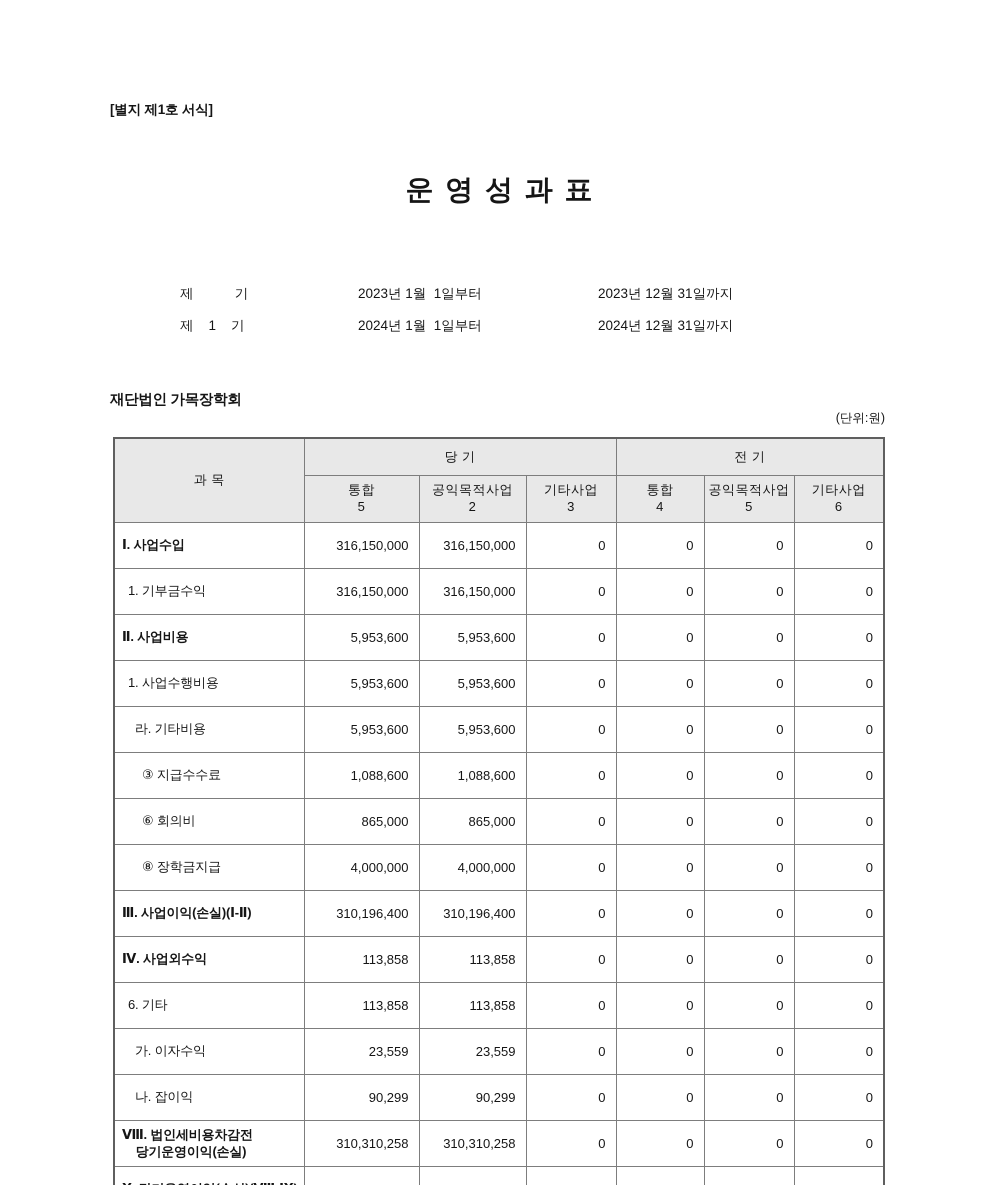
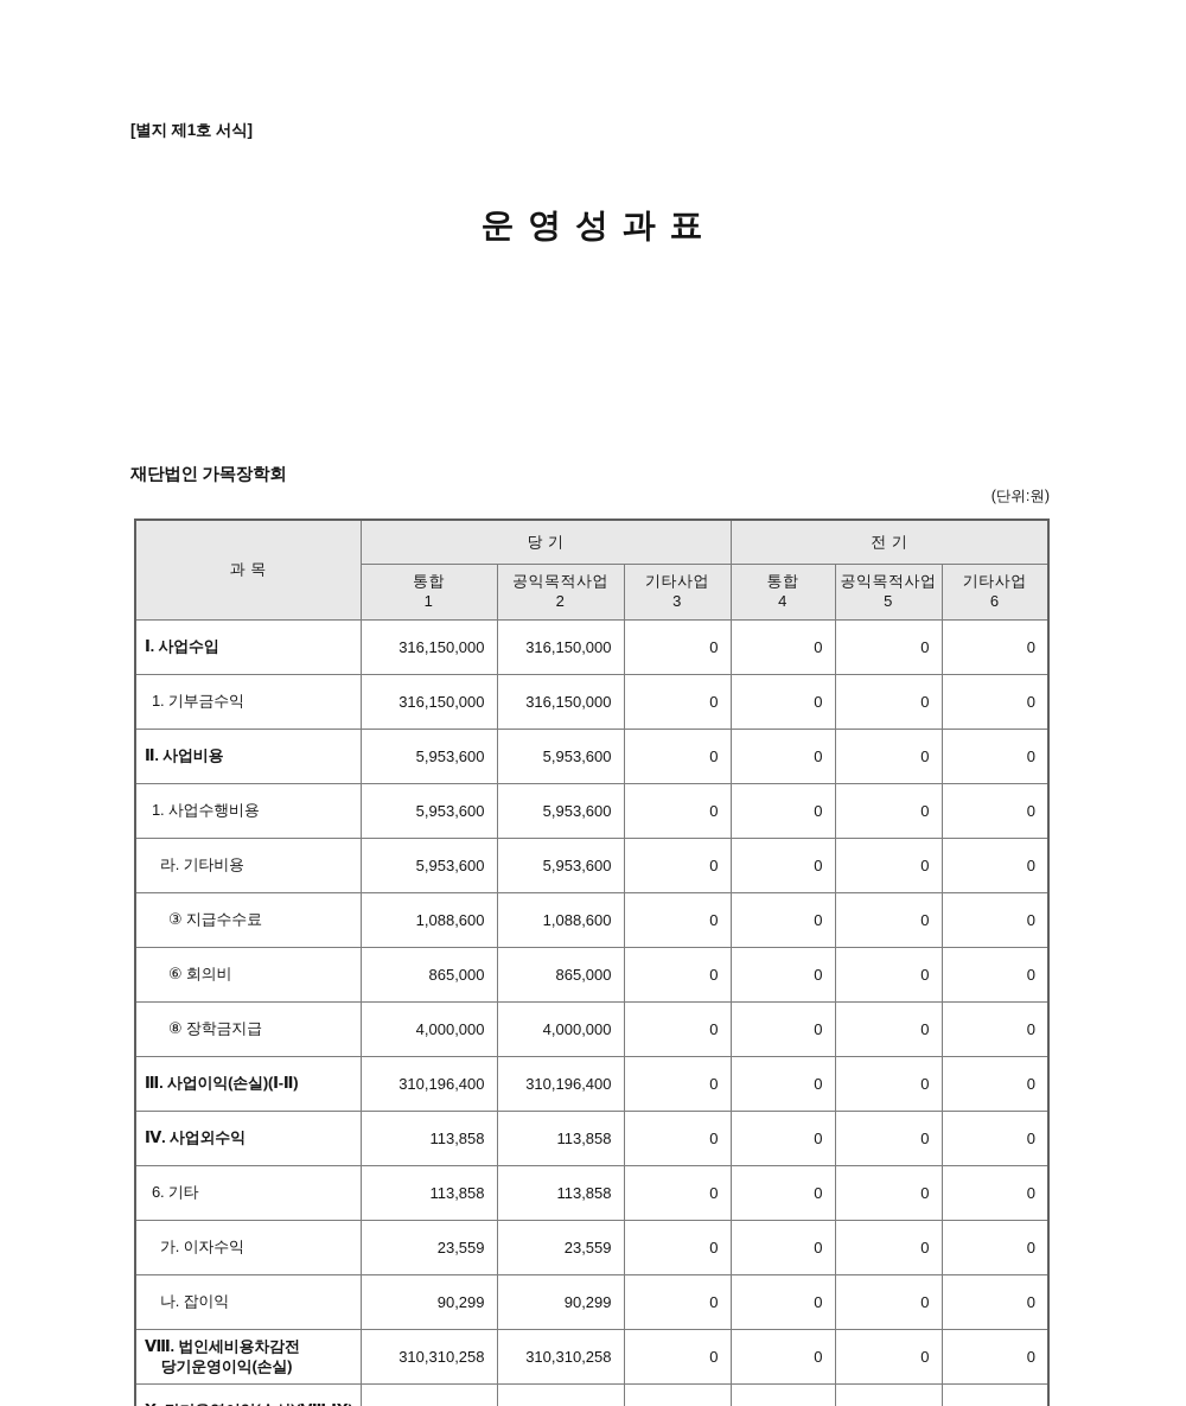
  [별지 제1호 서식]
  운 영 성 과 표
- 제 기
- 2023년 1월 1일부터
- 2023년 12월 31일까지
- 제 1 기
- 2024년 1월 1일부터
- 2024년 12월 31일까지
  재단법인 가목장학회
  (단위:원)
  과 목	당 기	전 기
- 통합 5	공익목적사업 2	기타사업 3	통합 4	공익목적사업 5	기타사업 6
+ 통합 1	공익목적사업 2	기타사업 3	통합 4	공익목적사업 5	기타사업 6
  Ⅰ. 사업수입	316,150,000	316,150,000	0	0	0	0
  1. 기부금수익	316,150,000	316,150,000	0	0	0	0
  Ⅱ. 사업비용	5,953,600	5,953,600	0	0	0	0
  1. 사업수행비용	5,953,600	5,953,600	0	0	0	0
  라. 기타비용	5,953,600	5,953,600	0	0	0	0
  ③ 지급수수료	1,088,600	1,088,600	0	0	0	0
  ⑥ 회의비	865,000	865,000	0	0	0	0
  ⑧ 장학금지급	4,000,000	4,000,000	0	0	0	0
  Ⅲ. 사업이익(손실)(Ⅰ-Ⅱ)	310,196,400	310,196,400	0	0	0	0
  Ⅳ. 사업외수익	113,858	113,858	0	0	0	0
  6. 기타	113,858	113,858	0	0	0	0
  가. 이자수익	23,559	23,559	0	0	0	0
  나. 잡이익	90,299	90,299	0	0	0	0
  Ⅷ. 법인세비용차감전 당기운영이익(손실)	310,310,258	310,310,258	0	0	0	0
